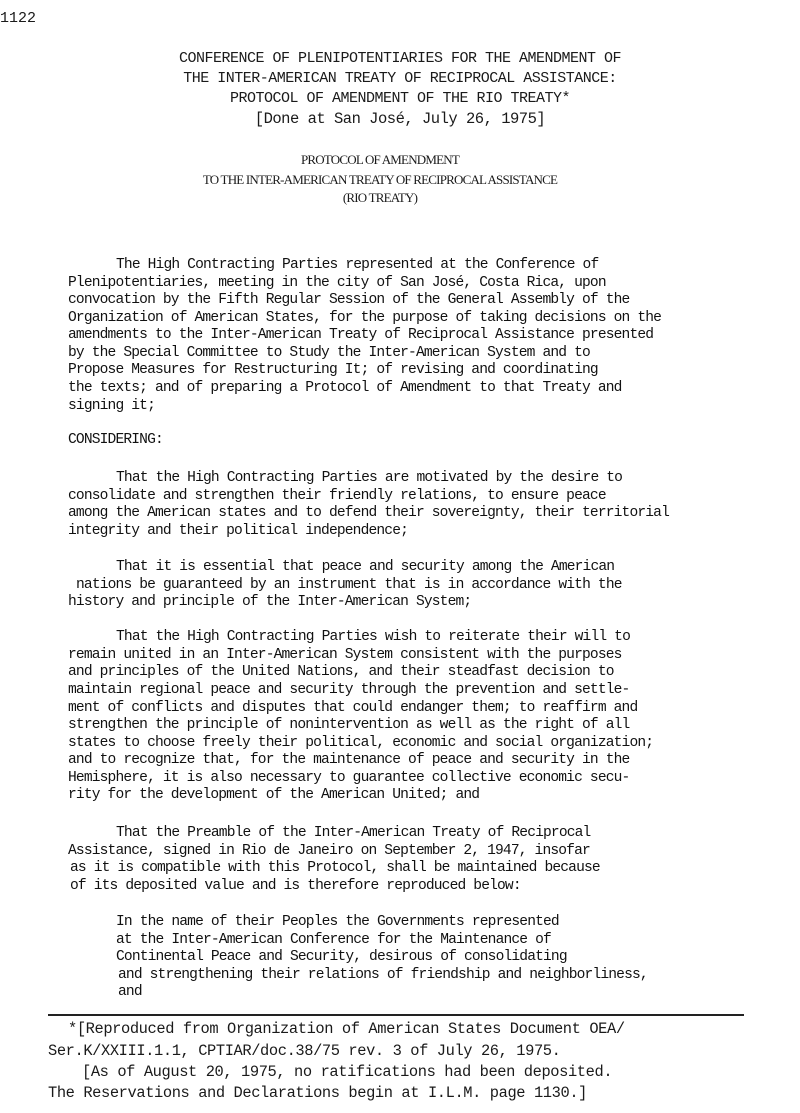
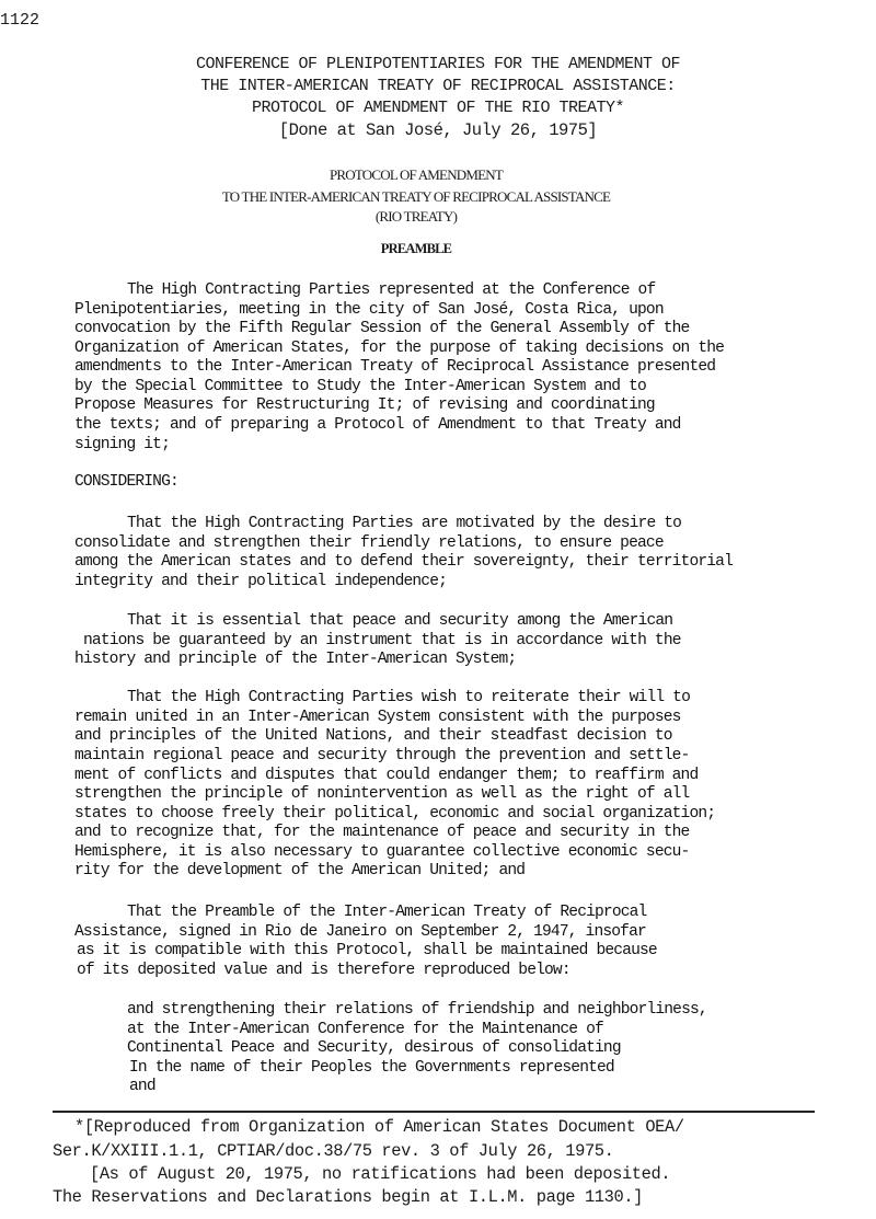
  1122
  CONFERENCE OF PLENIPOTENTIARIES FOR THE AMENDMENT OF
  THE INTER-AMERICAN TREATY OF RECIPROCAL ASSISTANCE:
  PROTOCOL OF AMENDMENT OF THE RIO TREATY*
  [Done at San José, July 26, 1975]
  PROTOCOL OF AMENDMENT
  TO THE INTER-AMERICAN TREATY OF RECIPROCAL ASSISTANCE
  (RIO TREATY)
+ PREAMBLE
  The High Contracting Parties represented at the Conference of
  Plenipotentiaries, meeting in the city of San José, Costa Rica, upon
  convocation by the Fifth Regular Session of the General Assembly of the
  Organization of American States, for the purpose of taking decisions on the
  amendments to the Inter-American Treaty of Reciprocal Assistance presented
  by the Special Committee to Study the Inter-American System and to
  Propose Measures for Restructuring It; of revising and coordinating
  the texts; and of preparing a Protocol of Amendment to that Treaty and
  signing it;
  CONSIDERING:
  That the High Contracting Parties are motivated by the desire to
  consolidate and strengthen their friendly relations, to ensure peace
  among the American states and to defend their sovereignty, their territorial
  integrity and their political independence;
  That it is essential that peace and security among the American
  nations be guaranteed by an instrument that is in accordance with the
  history and principle of the Inter-American System;
  That the High Contracting Parties wish to reiterate their will to
  remain united in an Inter-American System consistent with the purposes
  and principles of the United Nations, and their steadfast decision to
  maintain regional peace and security through the prevention and settle-
  ment of conflicts and disputes that could endanger them; to reaffirm and
  strengthen the principle of nonintervention as well as the right of all
  states to choose freely their political, economic and social organization;
  and to recognize that, for the maintenance of peace and security in the
  Hemisphere, it is also necessary to guarantee collective economic secu-
  rity for the development of the American United; and
  That the Preamble of the Inter-American Treaty of Reciprocal
  Assistance, signed in Rio de Janeiro on September 2, 1947, insofar
  as it is compatible with this Protocol, shall be maintained because
  of its deposited value and is therefore reproduced below:
- In the name of their Peoples the Governments represented
+ and strengthening their relations of friendship and neighborliness,
  at the Inter-American Conference for the Maintenance of
  Continental Peace and Security, desirous of consolidating
- and strengthening their relations of friendship and neighborliness,
+ In the name of their Peoples the Governments represented
  and
  *[Reproduced from Organization of American States Document OEA/
  Ser.K/XXIII.1.1, CPTIAR/doc.38/75 rev. 3 of July 26, 1975.
  [As of August 20, 1975, no ratifications had been deposited.
  The Reservations and Declarations begin at I.L.M. page 1130.]
